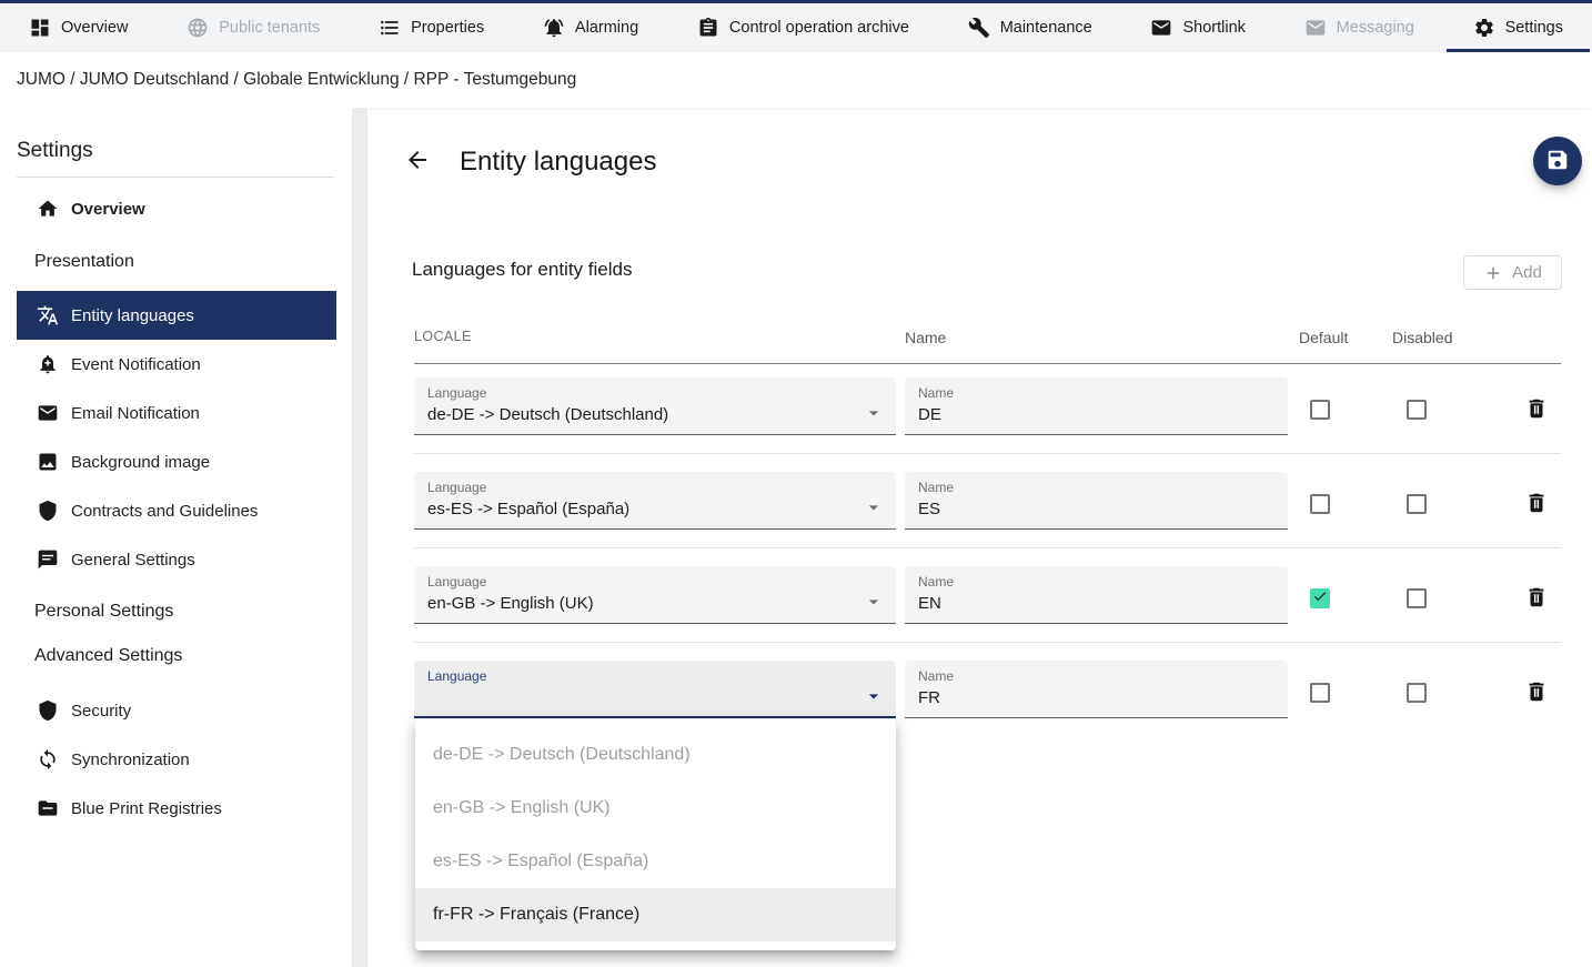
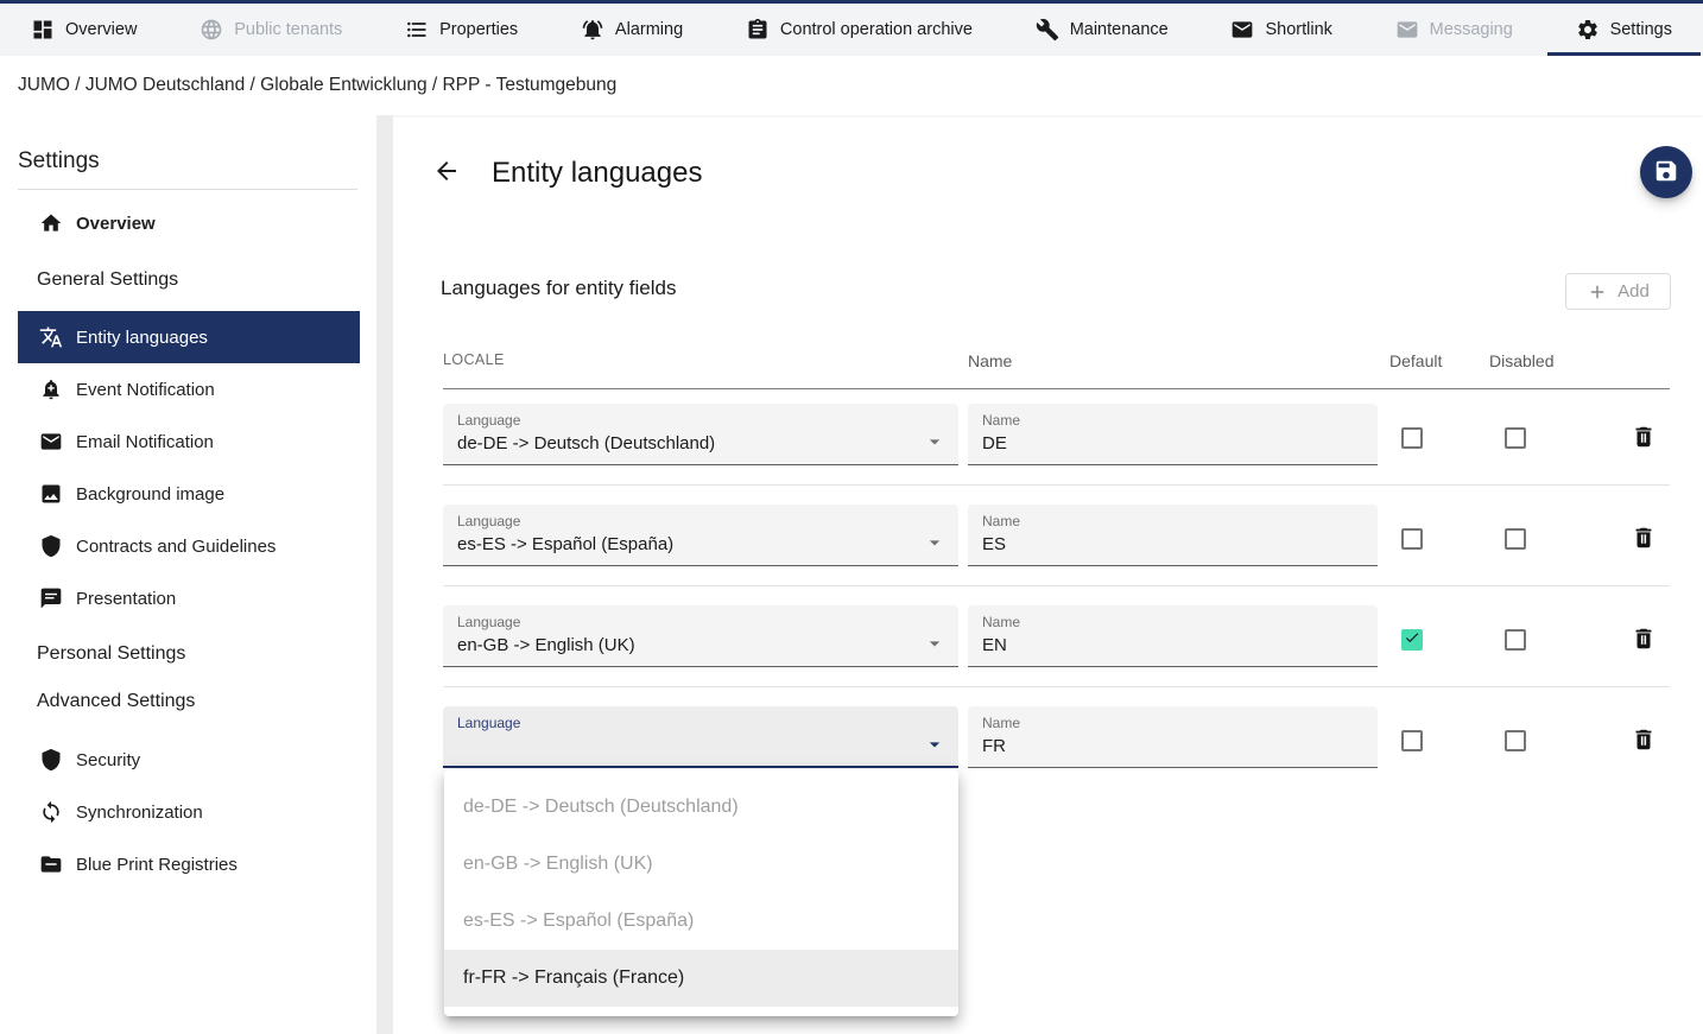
  Overview
  Public tenants
  Properties
  Alarming
  Control operation archive
  Maintenance
  Shortlink
  Messaging
  Settings
  JUMO / JUMO Deutschland / Globale Entwicklung / RPP - Testumgebung
  Settings
  Overview
- Presentation
+ General Settings
  Entity languages
  Event Notification
  Email Notification
  Background image
  Contracts and Guidelines
- General Settings
+ Presentation
  Personal Settings
  Advanced Settings
  Security
  Synchronization
  Blue Print Registries
  Entity languages
  Languages for entity fields
  Add
  LOCALE
  Name
  Default
  Disabled
  Language
  de-DE -> Deutsch (Deutschland)
  Name
  DE
  Language
  es-ES -> Español (España)
  Name
  ES
  Language
  en-GB -> English (UK)
  Name
  EN
  Language
  Name
  FR
  de-DE -> Deutsch (Deutschland)
  en-GB -> English (UK)
  es-ES -> Español (España)
  fr-FR -> Français (France)
